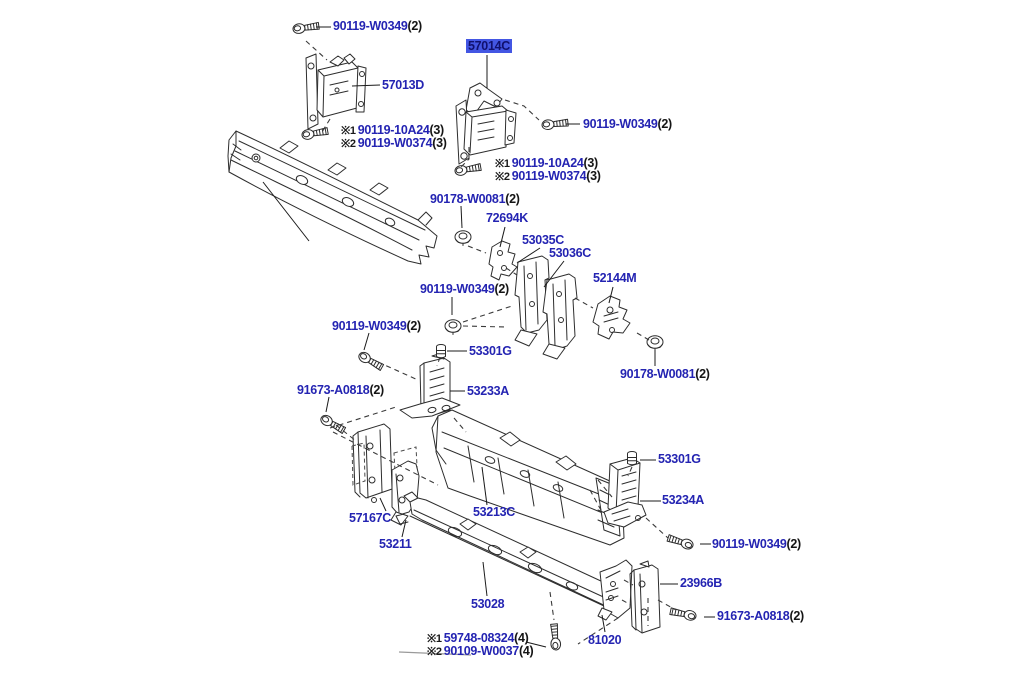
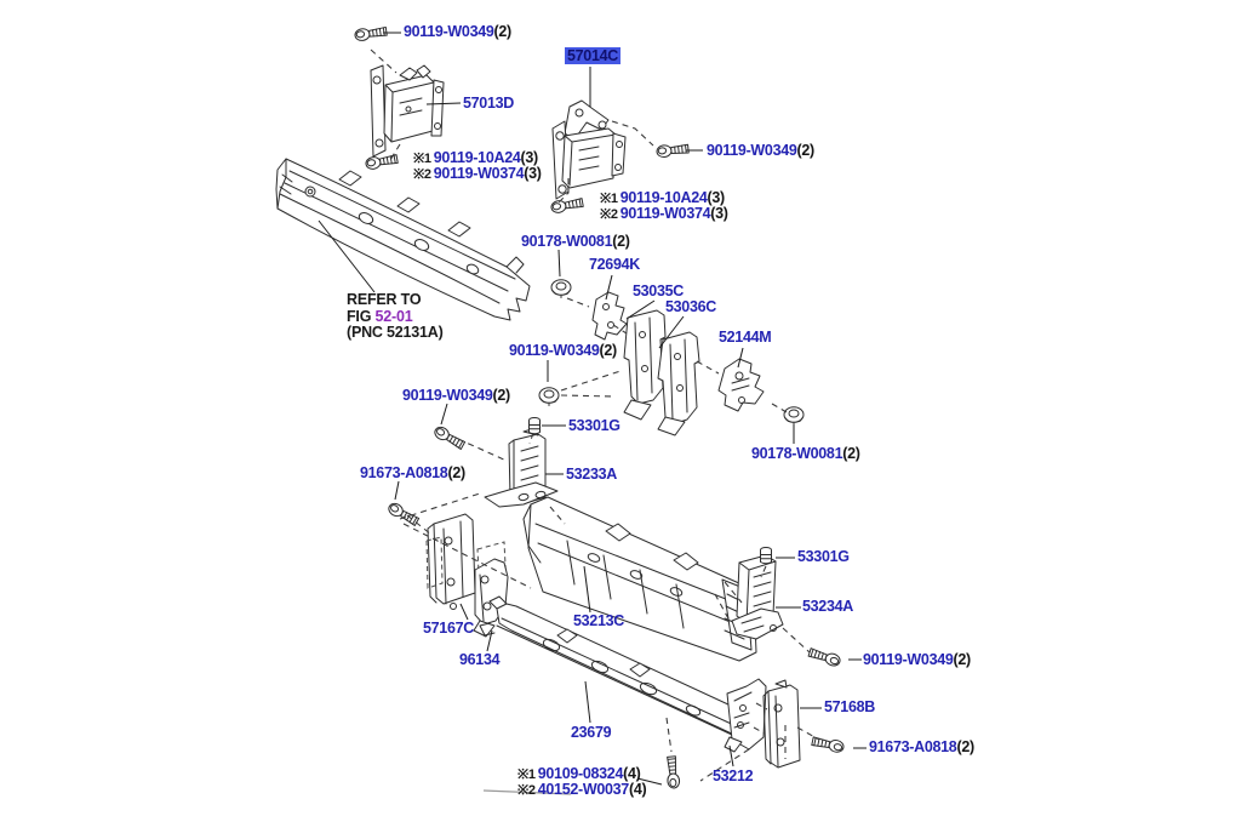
  90119-W0349(2)
  57013D
  57014C
  90119-W0349(2)
  ※1 90119-10A24(3)
  ※2 90119-W0374(3)
  ※1 90119-10A24(3)
  ※2 90119-W0374(3)
  90178-W0081(2)
  72694K
  53035C
  53036C
  52144M
+ REFER TO
+ FIG 52-01
+ (PNC 52131A)
  90119-W0349(2)
  90119-W0349(2)
  53301G
  53233A
  91673-A0818(2)
  90178-W0081(2)
  53301G
  53234A
  57167C
  53213C
- 53211
+ 96134
  90119-W0349(2)
- 23966B
+ 57168B
  91673-A0818(2)
- 53028
+ 23679
- 81020
+ 53212
- ※1 59748-08324(4)
+ ※1 90109-08324(4)
- ※2 90109-W0037(4)
+ ※2 40152-W0037(4)
